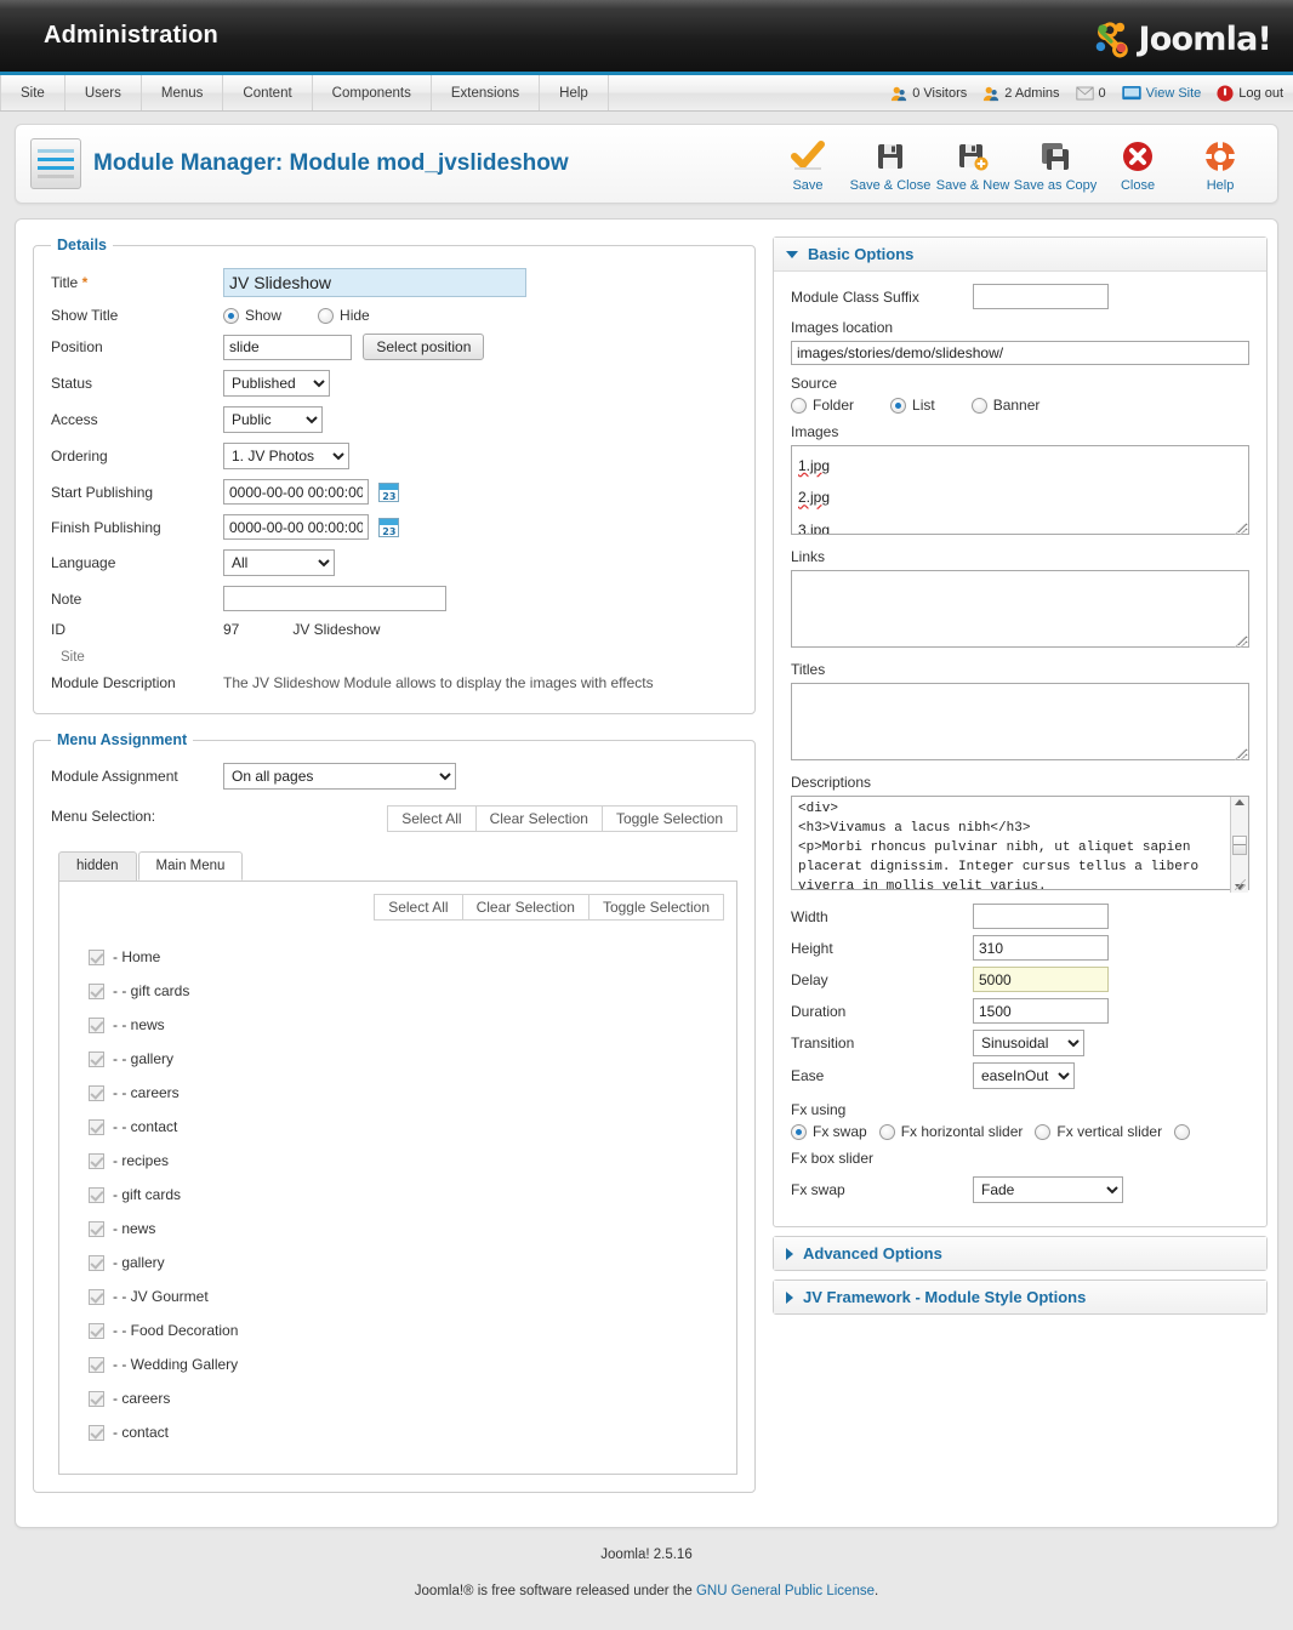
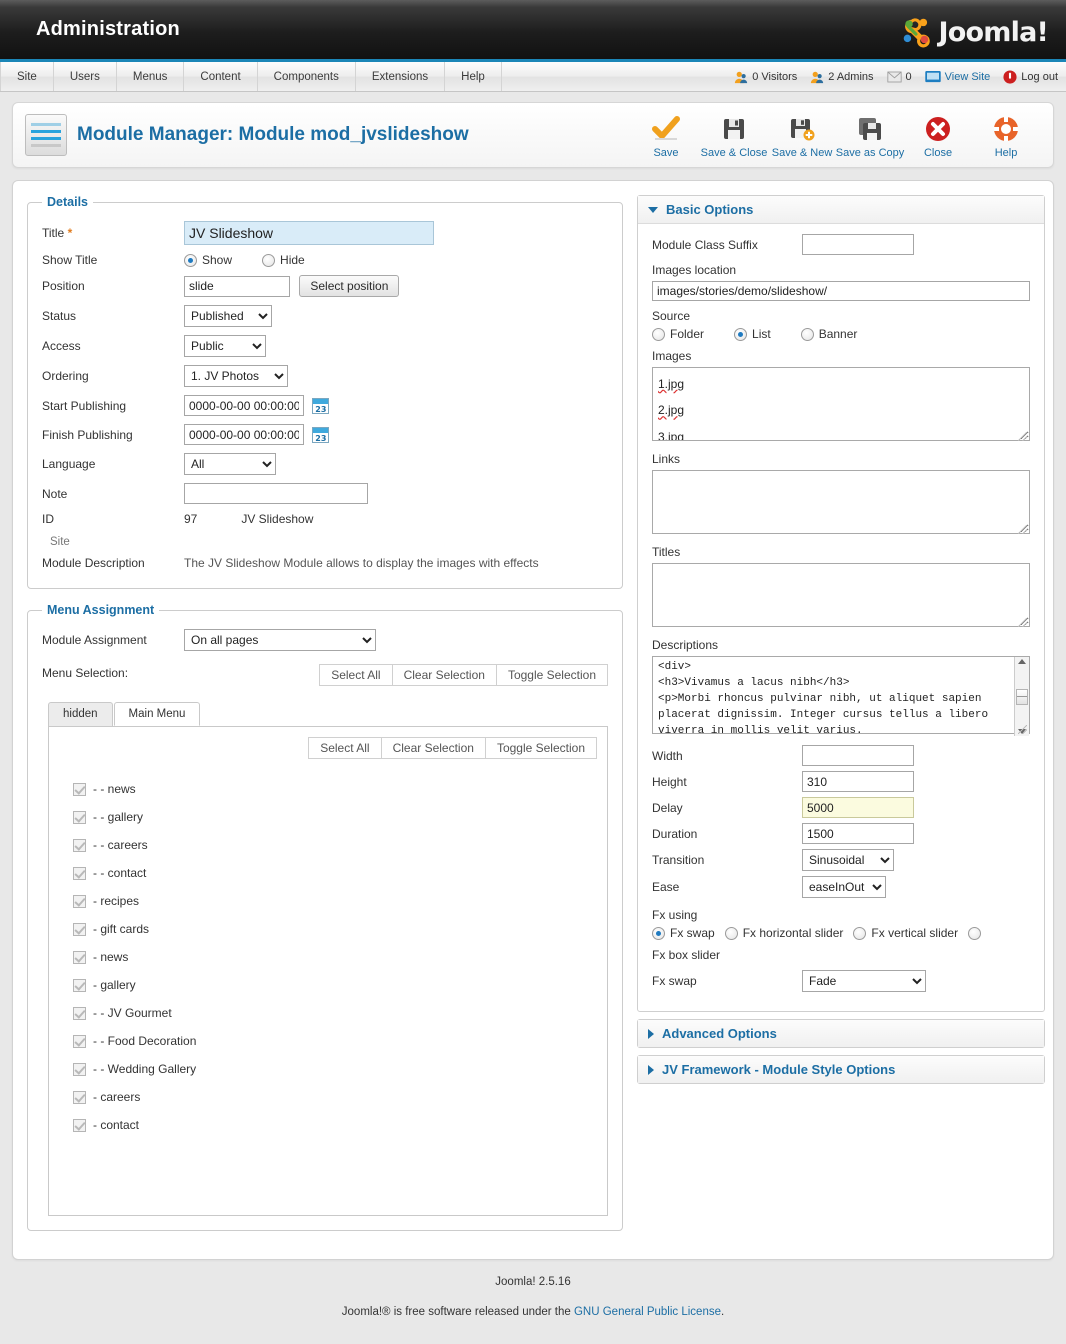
  Administration
  Joomla!
  Site
  Users
  Menus
  Content
  Components
  Extensions
  Help
  0 Visitors
  2 Admins
  0
  View Site
  Log out
  Module Manager: Module mod_jvslideshow
  Save
  Save & Close
  Save & New
  Save as Copy
  Close
  Help
  Details
  Title *	JV Slideshow
  Show Title	Show Hide
  Position	slide Select position
  Status	Published
  Access	Public
  Ordering	1. JV Photos
  Start Publishing	0000-00-00 00:00:00
  Finish Publishing	0000-00-00 00:00:00
  Language	All
  Note
  ID	97 JV Slideshow
  Site
  Module Description	The JV Slideshow Module allows to display the images with effects
  Menu Assignment
  Module Assignment	On all pages
  Menu Selection:	Select All Clear Selection Toggle Selection
  hidden
  Main Menu
  Select All
  Clear Selection
  Toggle Selection
- - Home
- - - gift cards
  - - news
  - - gallery
  - - careers
  - - contact
  - recipes
  - gift cards
  - news
  - gallery
  - - JV Gourmet
  - - Food Decoration
  - - Wedding Gallery
  - careers
  - contact
  Basic Options
  Module Class Suffix
  Images location
  images/stories/demo/slideshow/
  Source
  Folder
  List
  Banner
  Images
  1.jpg
  2.jpg
  Links
  Titles
  Descriptions
  <div>
  <h3>Vivamus a lacus nibh</h3>
  Width
  Height
  310
  Delay
  5000
  Duration
  1500
  Transition
  Sinusoidal
  Ease
  easeInOut
  Fx using
  Fx swap
  Fx horizontal slider
  Fx vertical slider
  Fx box slider
  Fx swap
  Fade
  Advanced Options
  JV Framework - Module Style Options
  Joomla! 2.5.16
  Joomla!® is free software released under the GNU General Public License.
